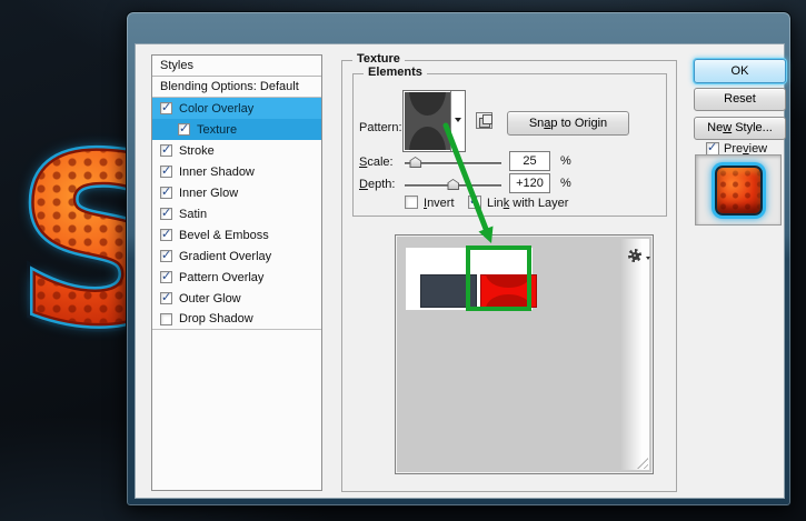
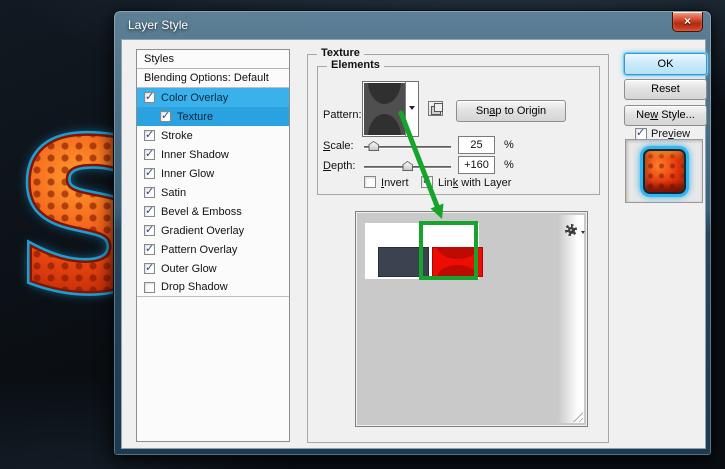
  S
+ Layer Style
+ ×
  Styles
  Blending Options: Default
  ✓
  Color Overlay
  ✓
  Texture
  ✓
  Stroke
  ✓
  Inner Shadow
  ✓
  Inner Glow
  ✓
  Satin
  ✓
  Bevel & Emboss
  ✓
  Gradient Overlay
  ✓
  Pattern Overlay
  ✓
  Outer Glow
  Drop Shadow
  Texture
  Elements
  Pattern:
  Snap to Origin
  Scale:
  25
  %
  Depth:
- +120
+ +160
  %
  Invert
  Link with Layer
  OK
  Reset
  New Style...
  ✓
  Preview
